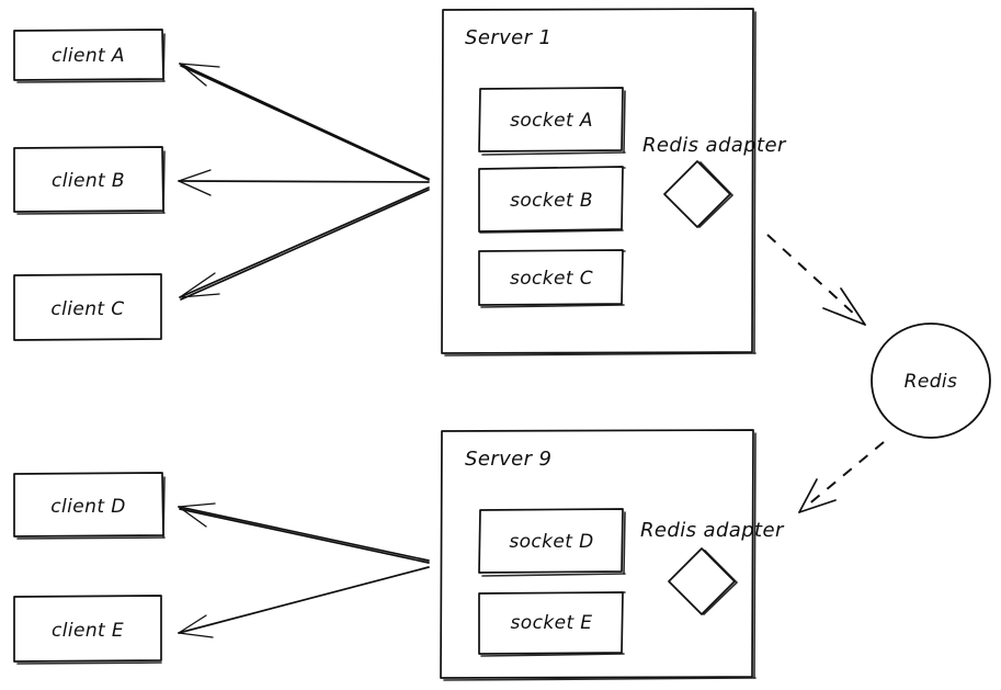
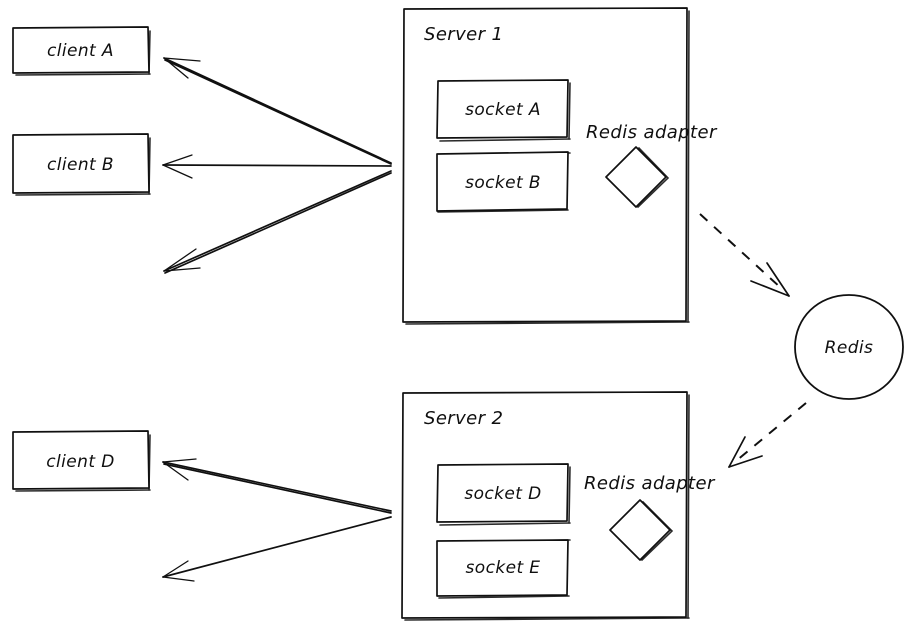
  client A
  client B
- client C
  client D
- client E
  Server 1
  socket A
  socket B
- socket C
  Redis adapter
- Server 9
+ Server 2
  socket D
  socket E
  Redis adapter
  Redis
